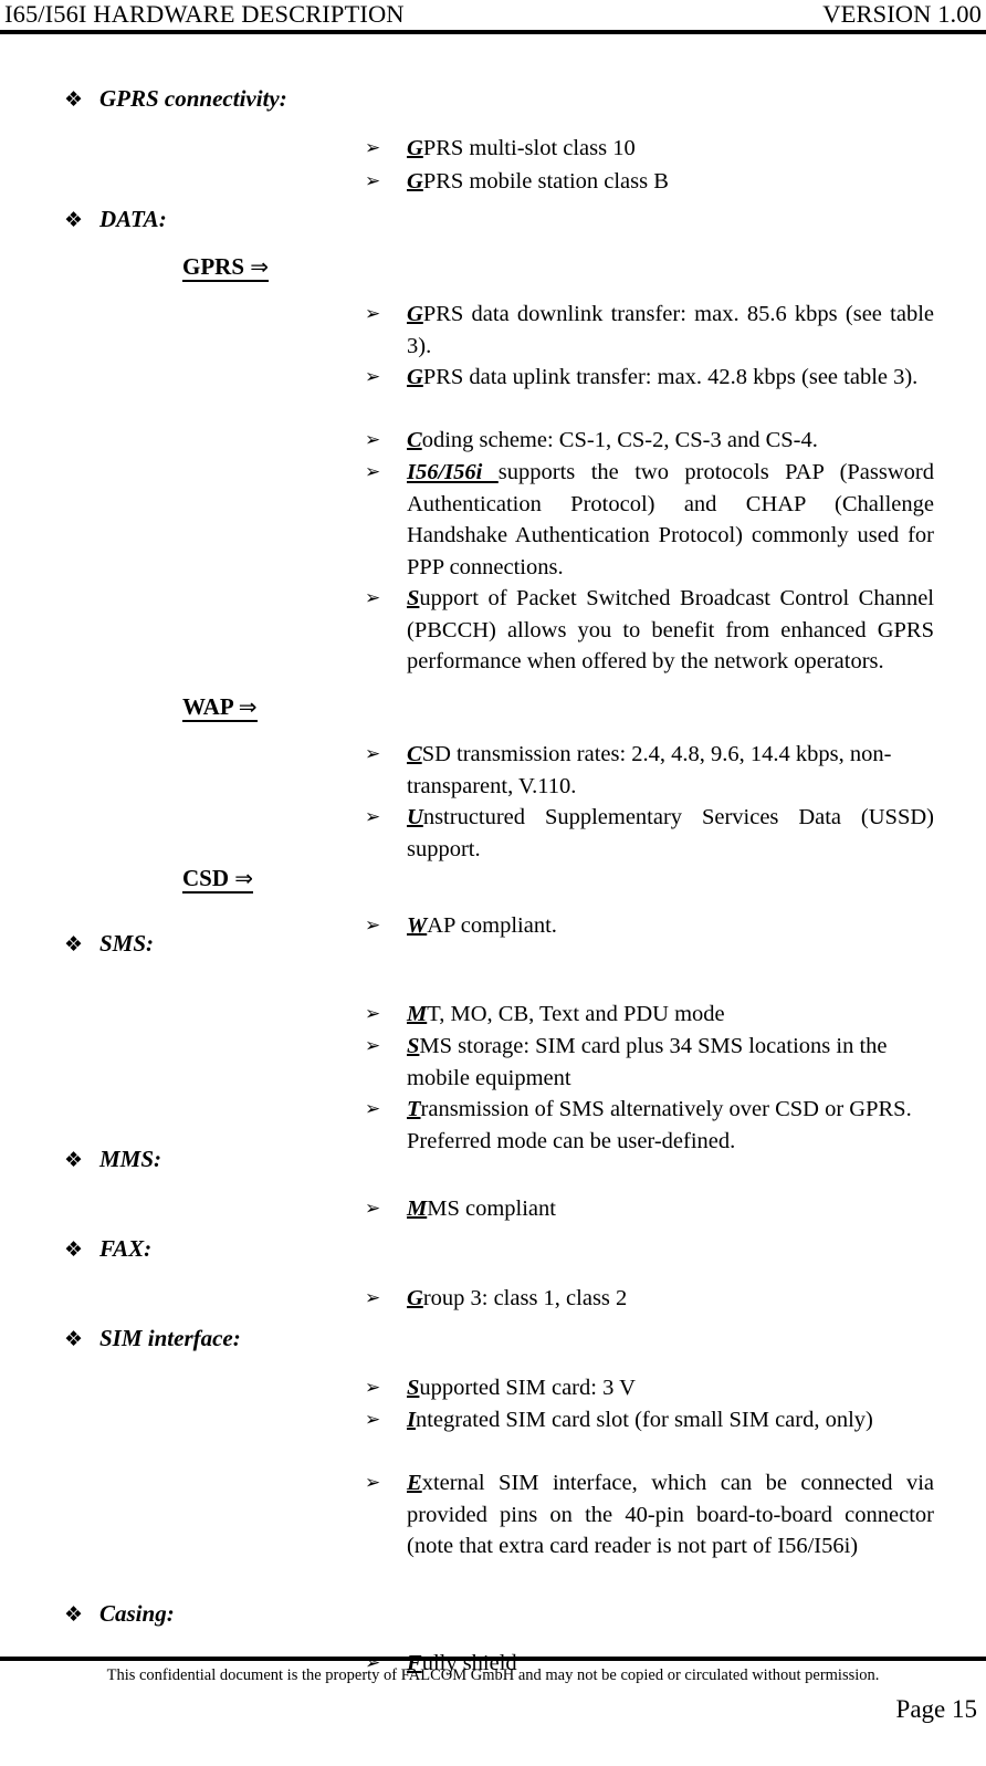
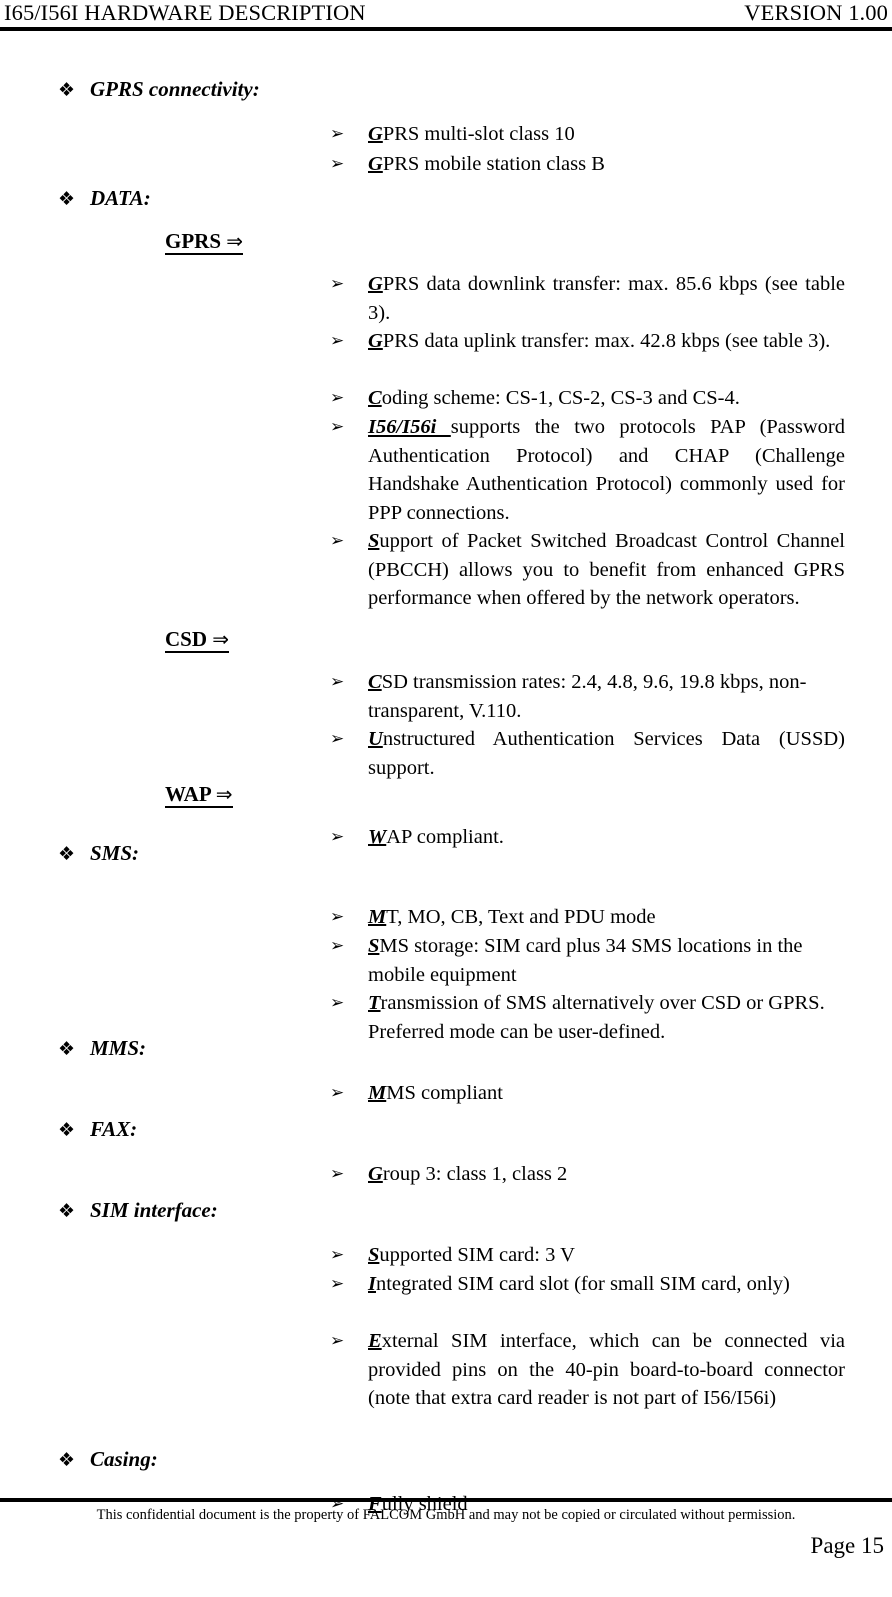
  I65/I56I HARDWARE DESCRIPTION
  VERSION 1.00
  ❖
  GPRS connectivity:
  ➢
  GPRS multi-slot class 10
  ➢
  GPRS mobile station class B
  ❖
  DATA:
  GPRS ⇒
  ➢
  GPRS data downlink transfer: max. 85.6 kbps (see table 3).
  ➢
  GPRS data uplink transfer: max. 42.8 kbps (see table 3).
  ➢
  Coding scheme: CS-1, CS-2, CS-3 and CS-4.
  ➢
  I56/I56i supports the two protocols PAP (Password Authentication Protocol) and CHAP (Challenge Handshake Authentication Protocol) commonly used for PPP connections.
  ➢
  Support of Packet Switched Broadcast Control Channel (PBCCH) allows you to benefit from enhanced GPRS performance when offered by the network operators.
- WAP ⇒
+ CSD ⇒
  ➢
- CSD transmission rates: 2.4, 4.8, 9.6, 14.4 kbps, non-transparent, V.110.
+ CSD transmission rates: 2.4, 4.8, 9.6, 19.8 kbps, non-transparent, V.110.
  ➢
- Unstructured Supplementary Services Data (USSD) support.
+ Unstructured Authentication Services Data (USSD) support.
- CSD ⇒
+ WAP ⇒
  ➢
  WAP compliant.
  ❖
  SMS:
  ➢
  MT, MO, CB, Text and PDU mode
  ➢
  SMS storage: SIM card plus 34 SMS locations in the mobile equipment
  ➢
  Transmission of SMS alternatively over CSD or GPRS. Preferred mode can be user-defined.
  ❖
  MMS:
  ➢
  MMS compliant
  ❖
  FAX:
  ➢
  Group 3: class 1, class 2
  ❖
  SIM interface:
  ➢
  Supported SIM card: 3 V
  ➢
  Integrated SIM card slot (for small SIM card, only)
  ➢
  External SIM interface, which can be connected via provided pins on the 40-pin board-to-board connector (note that extra card reader is not part of I56/I56i)
  ❖
  Casing:
  ➢
  Fully shield
  This confidential document is the property of FALCOM GmbH and may not be copied or circulated without permission.
  Page 15
